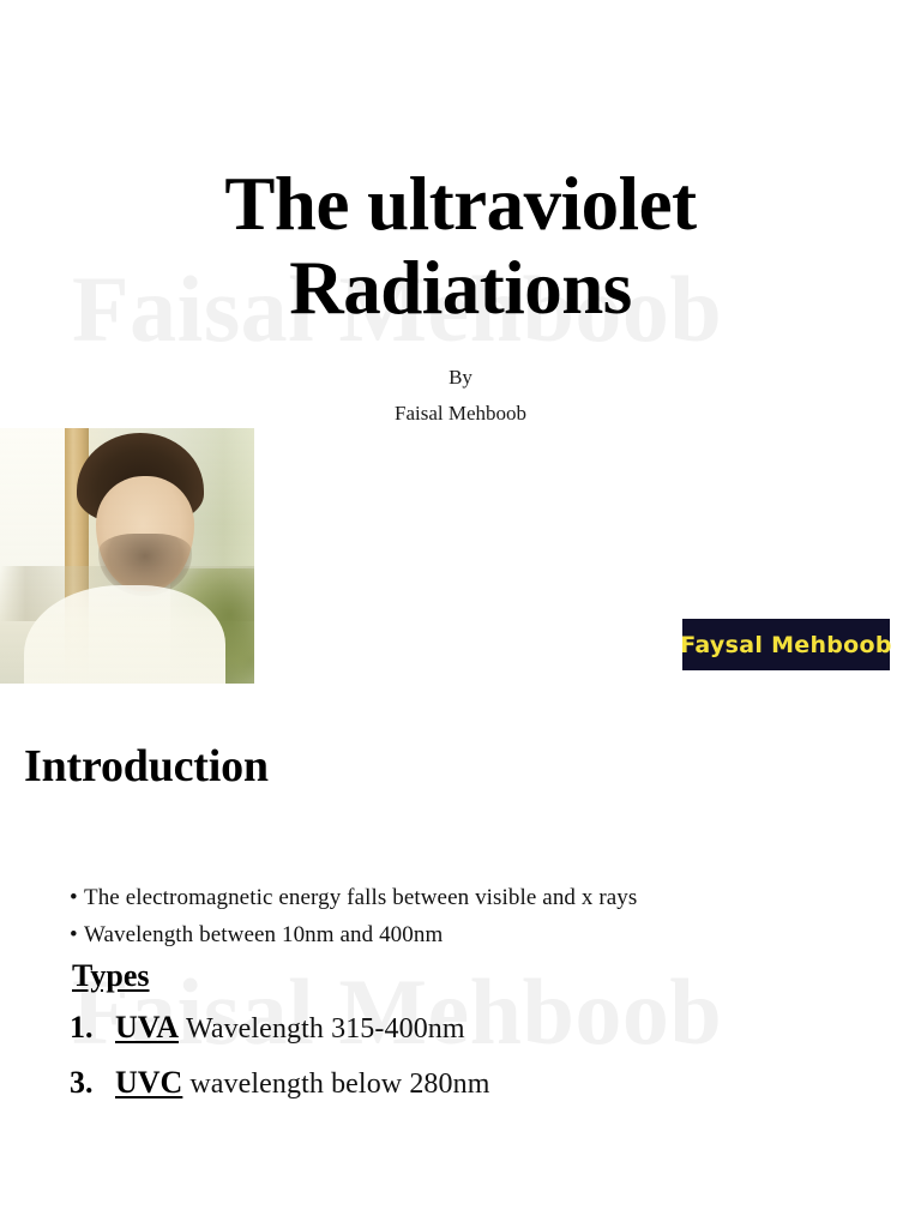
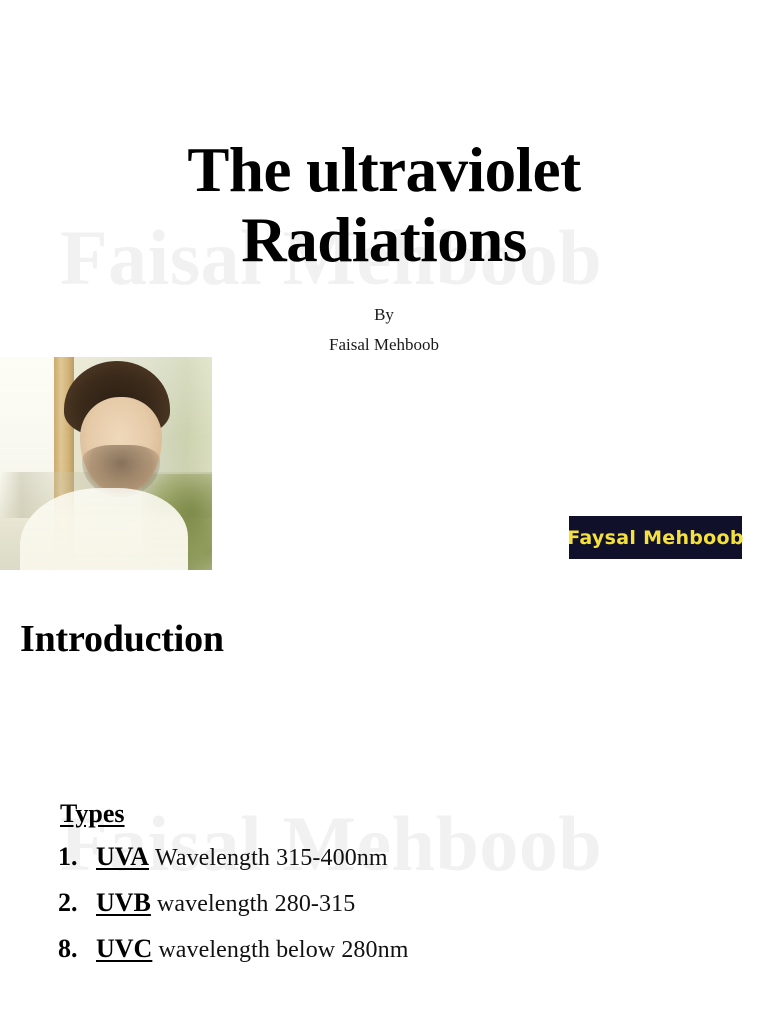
  Faisal Mehboob
  The ultraviolet
  Radiations
  By
  Faisal Mehboob
  Faysal Mehboob
  Introduction
  Faisal Mehboob
- • The electromagnetic energy falls between visible and x rays
- • Wavelength between 10nm and 400nm
  Types
  1.
  UVA
  Wavelength 315-400nm
+ 2.
+ UVB
+ wavelength 280-315
- 3.
+ 8.
  UVC
  wavelength below 280nm
